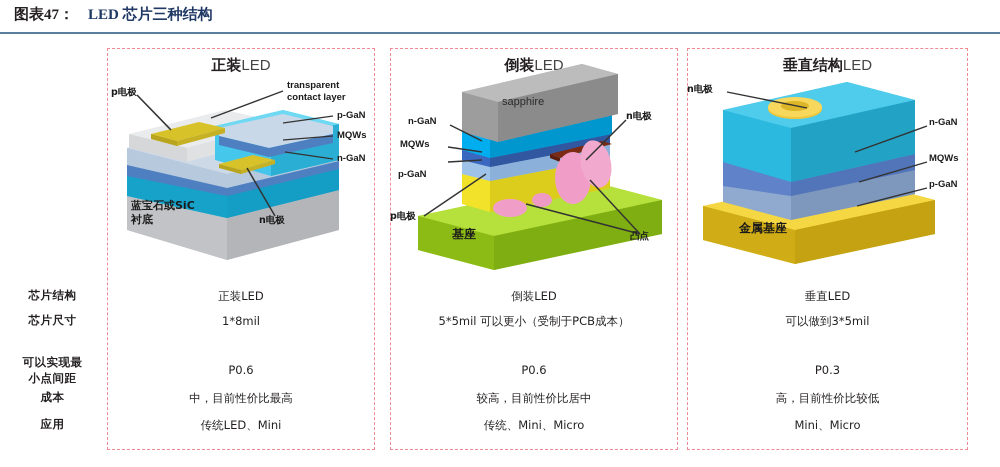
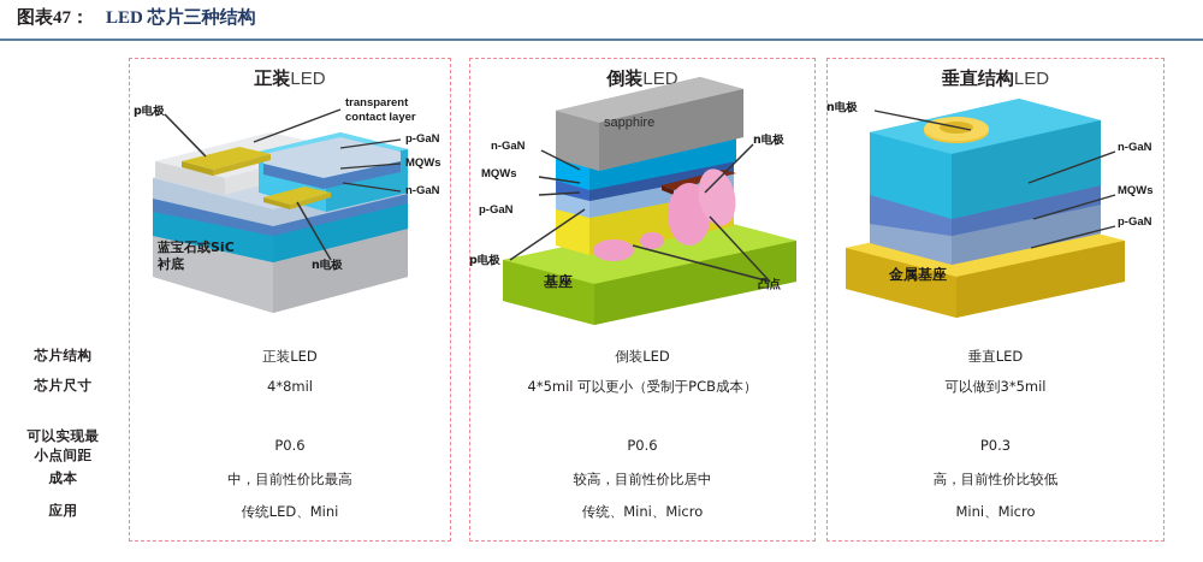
  图表47： LED 芯片三种结构
  正装LED
  p电极
  transparent
  contact layer
  p-GaN
  MQWs
  n-GaN
  n电极
  蓝宝石或SiC
  衬底
  倒装LED
  n-GaN
  MQWs
  p-GaN
  p电极
  n电极
  凸点
  基座
  sapphire
  垂直结构LED
  n电极
  n-GaN
  MQWs
  p-GaN
  金属基座
  芯片结构
  芯片尺寸
  可以实现最
  小点间距
  成本
  应用
  正装LED
- 1*8mil
+ 4*8mil
  P0.6
  中，目前性价比最高
  传统LED、Mini
  倒装LED
- 5*5mil 可以更小（受制于PCB成本）
+ 4*5mil 可以更小（受制于PCB成本）
  P0.6
  较高，目前性价比居中
  传统、Mini、Micro
  垂直LED
  可以做到3*5mil
  P0.3
  高，目前性价比较低
  Mini、Micro
